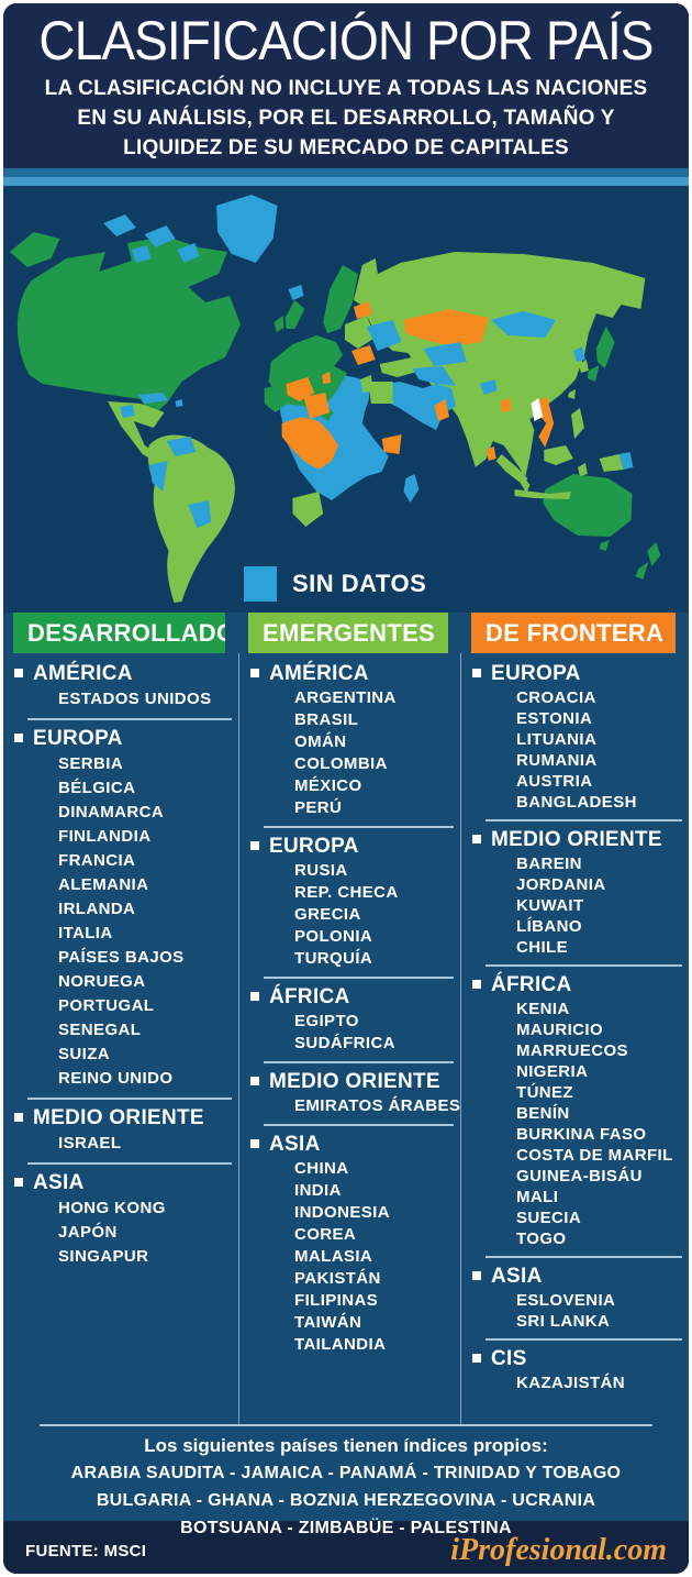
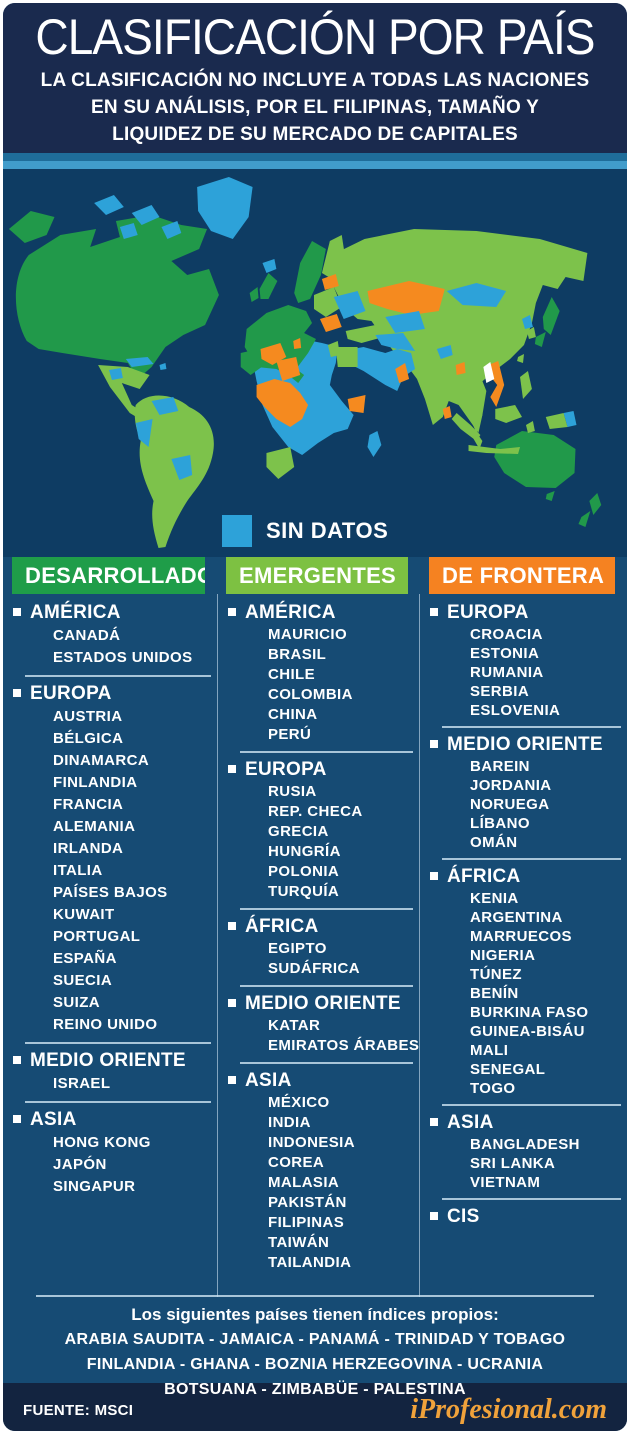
  CLASIFICACIÓN POR PAÍS
  LA CLASIFICACIÓN NO INCLUYE A TODAS LAS NACIONES
- EN SU ANÁLISIS, POR EL DESARROLLO, TAMAÑO Y
+ EN SU ANÁLISIS, POR EL FILIPINAS, TAMAÑO Y
  LIQUIDEZ DE SU MERCADO DE CAPITALES
  SIN DATOS
  DESARROLLAD
  EMERGENTES
  DE FRONTERA
  AMÉRICA
+ CANADÁ
  ESTADOS UNIDOS
  EUROPA
- SERBIA
+ AUSTRIA
  BÉLGICA
  DINAMARCA
  FINLANDIA
  FRANCIA
  ALEMANIA
  IRLANDA
  ITALIA
  PAÍSES BAJOS
- NORUEGA
+ KUWAIT
  PORTUGAL
+ ESPAÑA
- SENEGAL
+ SUECIA
  SUIZA
  REINO UNIDO
  MEDIO ORIENTE
  ISRAEL
  ASIA
  HONG KONG
  JAPÓN
  SINGAPUR
  AMÉRICA
- ARGENTINA
+ MAURICIO
  BRASIL
- OMÁN
+ CHILE
  COLOMBIA
- MÉXICO
+ CHINA
  PERÚ
  EUROPA
  RUSIA
  REP. CHECA
  GRECIA
+ HUNGRÍA
  POLONIA
  TURQUÍA
  ÁFRICA
  EGIPTO
  SUDÁFRICA
  MEDIO ORIENTE
+ KATAR
  EMIRATOS ÁRABES
  ASIA
- CHINA
+ MÉXICO
  INDIA
  INDONESIA
  COREA
  MALASIA
  PAKISTÁN
  FILIPINAS
  TAIWÁN
  TAILANDIA
  EUROPA
  CROACIA
  ESTONIA
- LITUANIA
  RUMANIA
- AUSTRIA
+ SERBIA
- BANGLADESH
+ ESLOVENIA
  MEDIO ORIENTE
  BAREIN
  JORDANIA
- KUWAIT
+ NORUEGA
  LÍBANO
- CHILE
+ OMÁN
  ÁFRICA
  KENIA
- MAURICIO
+ ARGENTINA
  MARRUECOS
  NIGERIA
  TÚNEZ
  BENÍN
  BURKINA FASO
- COSTA DE MARFIL
  GUINEA-BISÁU
  MALI
- SUECIA
+ SENEGAL
  TOGO
  ASIA
- ESLOVENIA
+ BANGLADESH
  SRI LANKA
+ VIETNAM
  CIS
- KAZAJISTÁN
  Los siguientes países tienen índices propios:
  ARABIA SAUDITA - JAMAICA - PANAMÁ - TRINIDAD Y TOBAGO
- BULGARIA - GHANA - BOZNIA HERZEGOVINA - UCRANIA
+ FINLANDIA - GHANA - BOZNIA HERZEGOVINA - UCRANIA
  BOTSUANA - ZIMBABÜE - PALESTINA
  FUENTE: MSCI
  iProfesional.com
